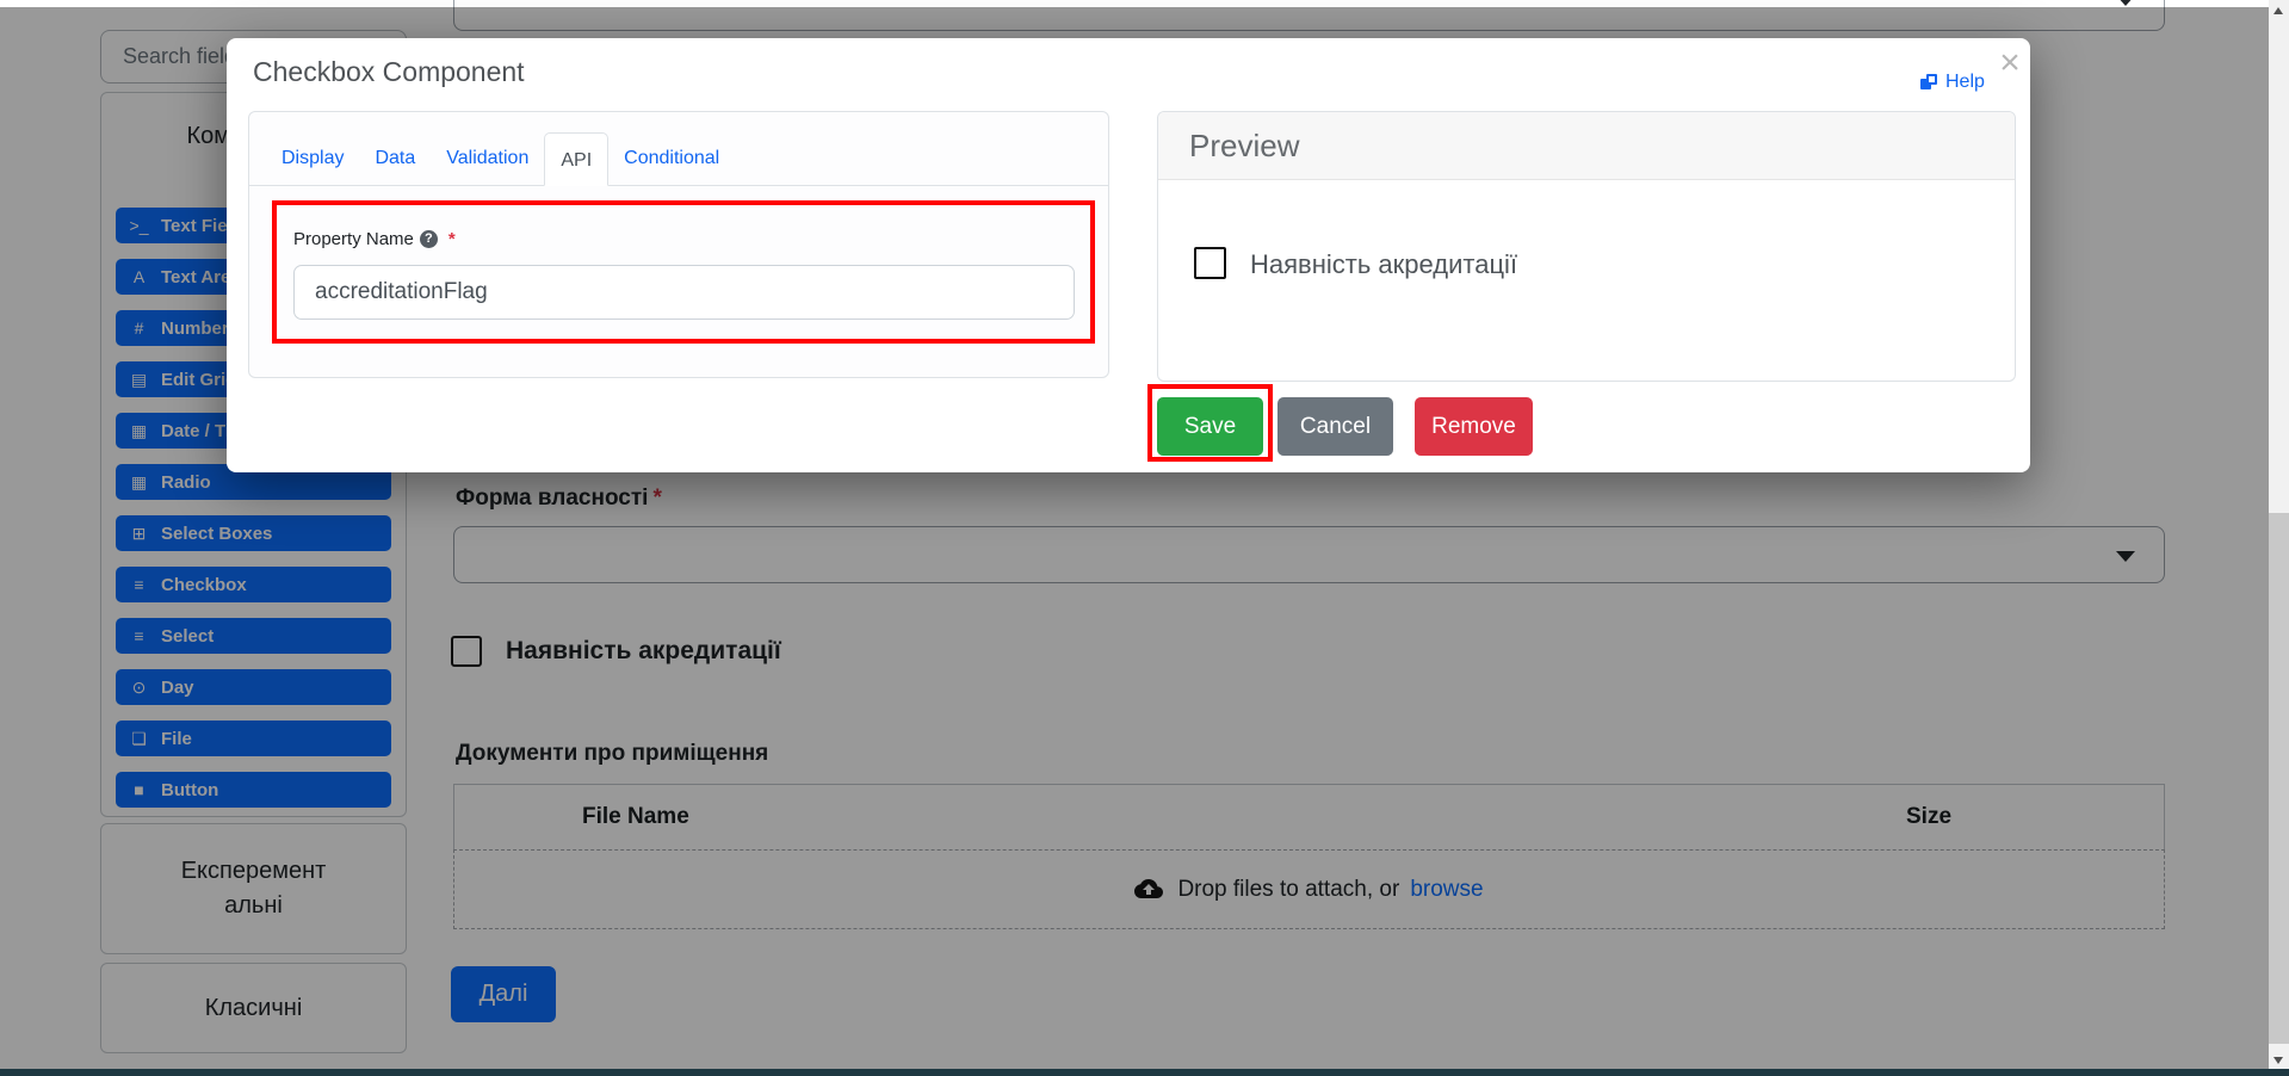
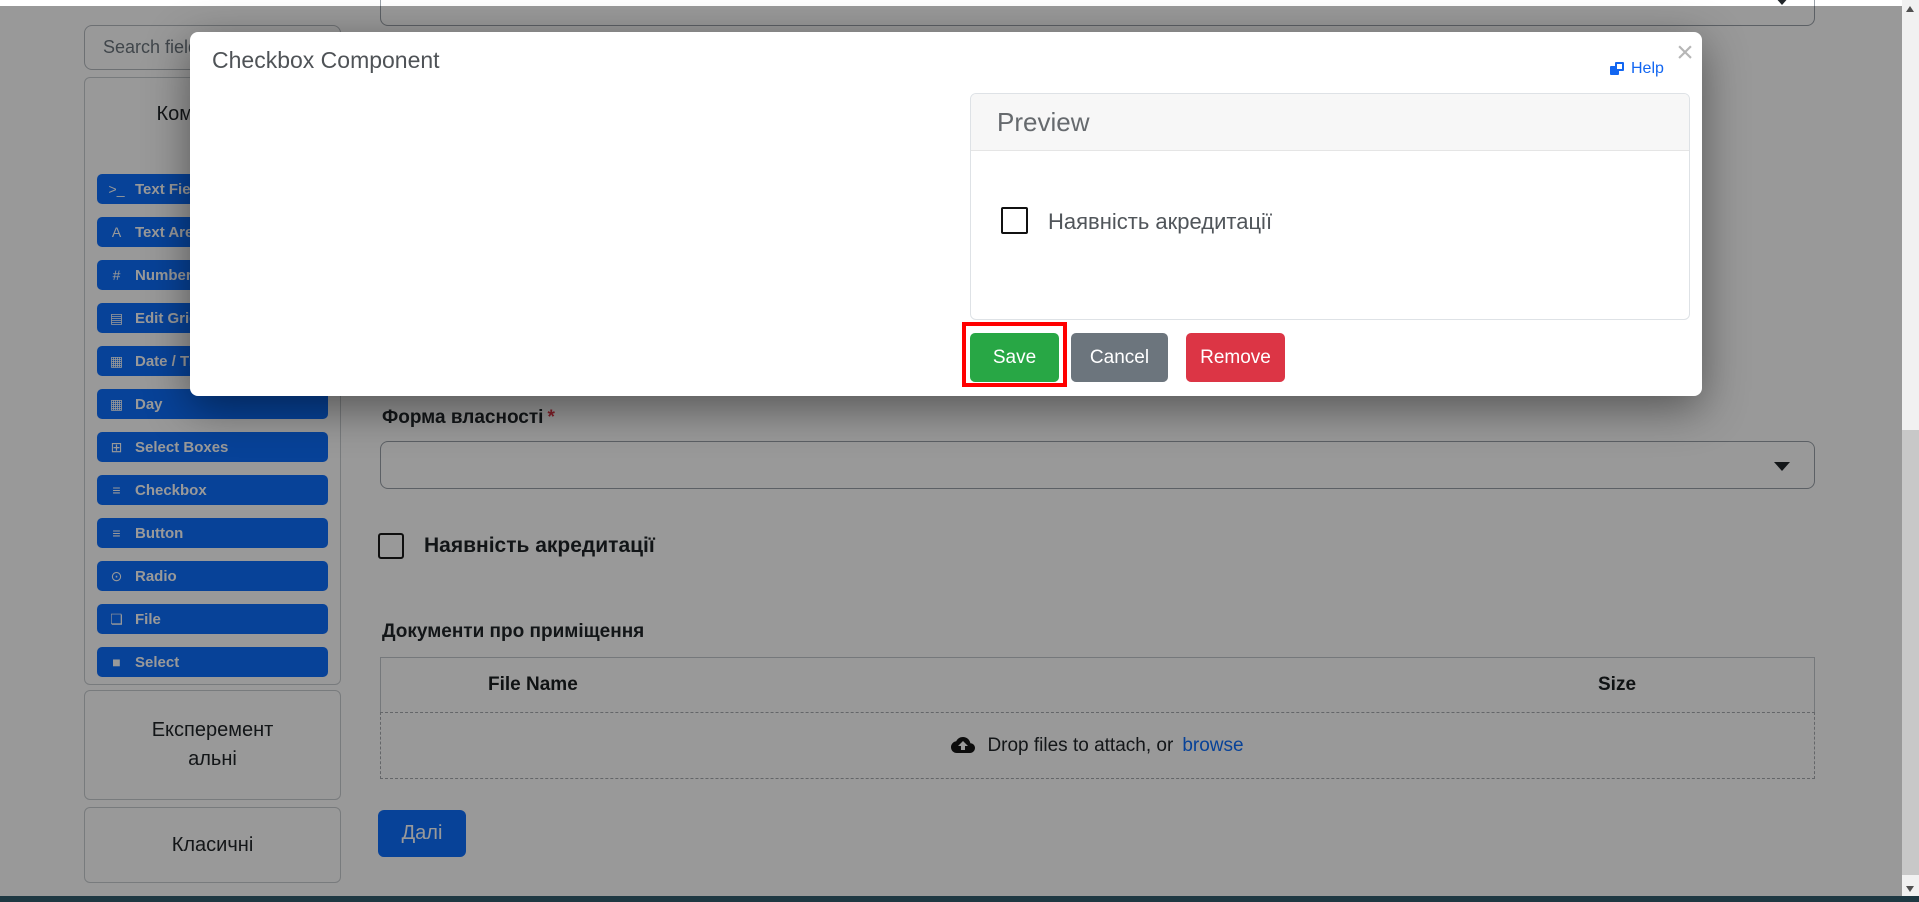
  Search fiel
  >_
  Text Fie
  A
  Text Ar
  #
  Number
  ▤
  Edit Gri
  ▦
  ▦
- Radio
+ Day
  ⊞
  Select Boxes
  ≡
  Checkbox
  ≡
- Select
+ Button
  ⊙
- Day
+ Radio
  ❏
  File
  ■
- Button
+ Select
  Експеремент альні
  Класичні
  Форма власності *
  Наявність акредитації
  Документи про приміщення
  File Name
  Size
  Drop files to attach, or
  browse
  Далі
  Checkbox Component
  Help
  ×
- Display
- Data
- Validation
- API
- Conditional
- Property Name
- ?
- *
- accreditationFlag
  Preview
  Наявність акредитації
  Save
  Cancel
  Remove
